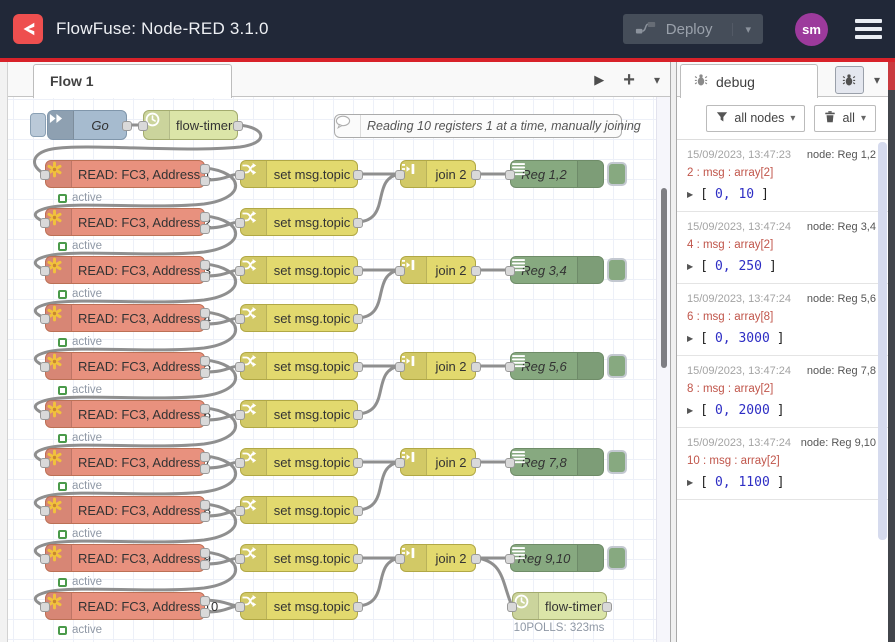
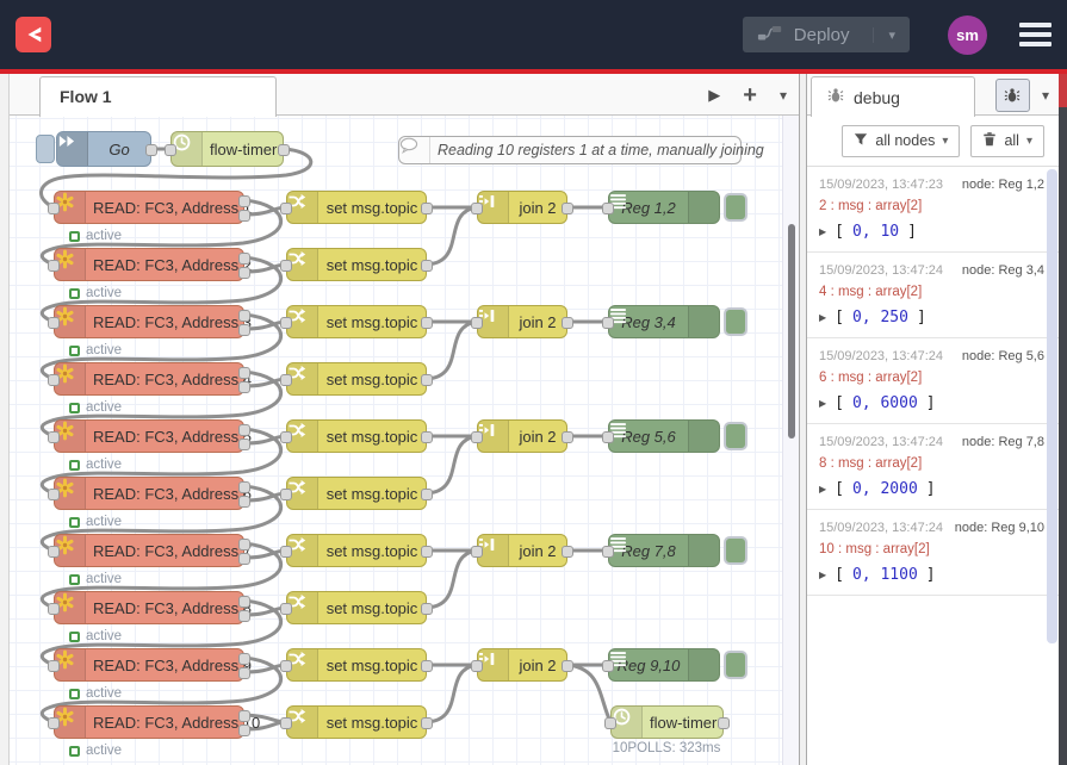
- FlowFuse: Node-RED 3.1.0
  Deploy
  ▾
  sm
  Flow 1
  ▶
  +
  ▾
  Go
  flow-timer
  Reading 10 registers 1 at a time, manually joining
  READ: FC3, Address 1
  active
  set msg.topic
  join 2
  Reg 1,2
  READ: FC3, Address 2
  active
  set msg.topic
  READ: FC3, Address 3
  active
  set msg.topic
  join 2
  Reg 3,4
  READ: FC3, Address 4
  active
  set msg.topic
  READ: FC3, Address 5
  active
  set msg.topic
  join 2
  Reg 5,6
  READ: FC3, Address 6
  active
  set msg.topic
  READ: FC3, Address 7
  active
  set msg.topic
  join 2
  Reg 7,8
  READ: FC3, Address 8
  active
  set msg.topic
  READ: FC3, Address 9
  active
  set msg.topic
  join 2
  eg 9,10
  READ: FC3, Address 10
  active
  set msg.topic
  flow-timer
  10POLLS: 323ms
  debug
  ▾
  all nodes
  ▾
  all
  ▾
  15/09/2023, 13:47:23
  node: Reg 1,2
  2 : msg : array[2]
  ▶
  [
  0, 10
  ]
  15/09/2023, 13:47:24
  node: Reg 3,4
  4 : msg : array[2]
  ▶
  [
  0, 250
  ]
  15/09/2023, 13:47:24
  node: Reg 5,6
- 6 : msg : array[8]
+ 6 : msg : array[2]
  ▶
  [
- 0, 3000
+ 0, 6000
  ]
  15/09/2023, 13:47:24
  node: Reg 7,8
  8 : msg : array[2]
  ▶
  [
  0, 2000
  ]
  15/09/2023, 13:47:24
  node: Reg 9,10
  10 : msg : array[2]
  ▶
  [
  0, 1100
  ]
